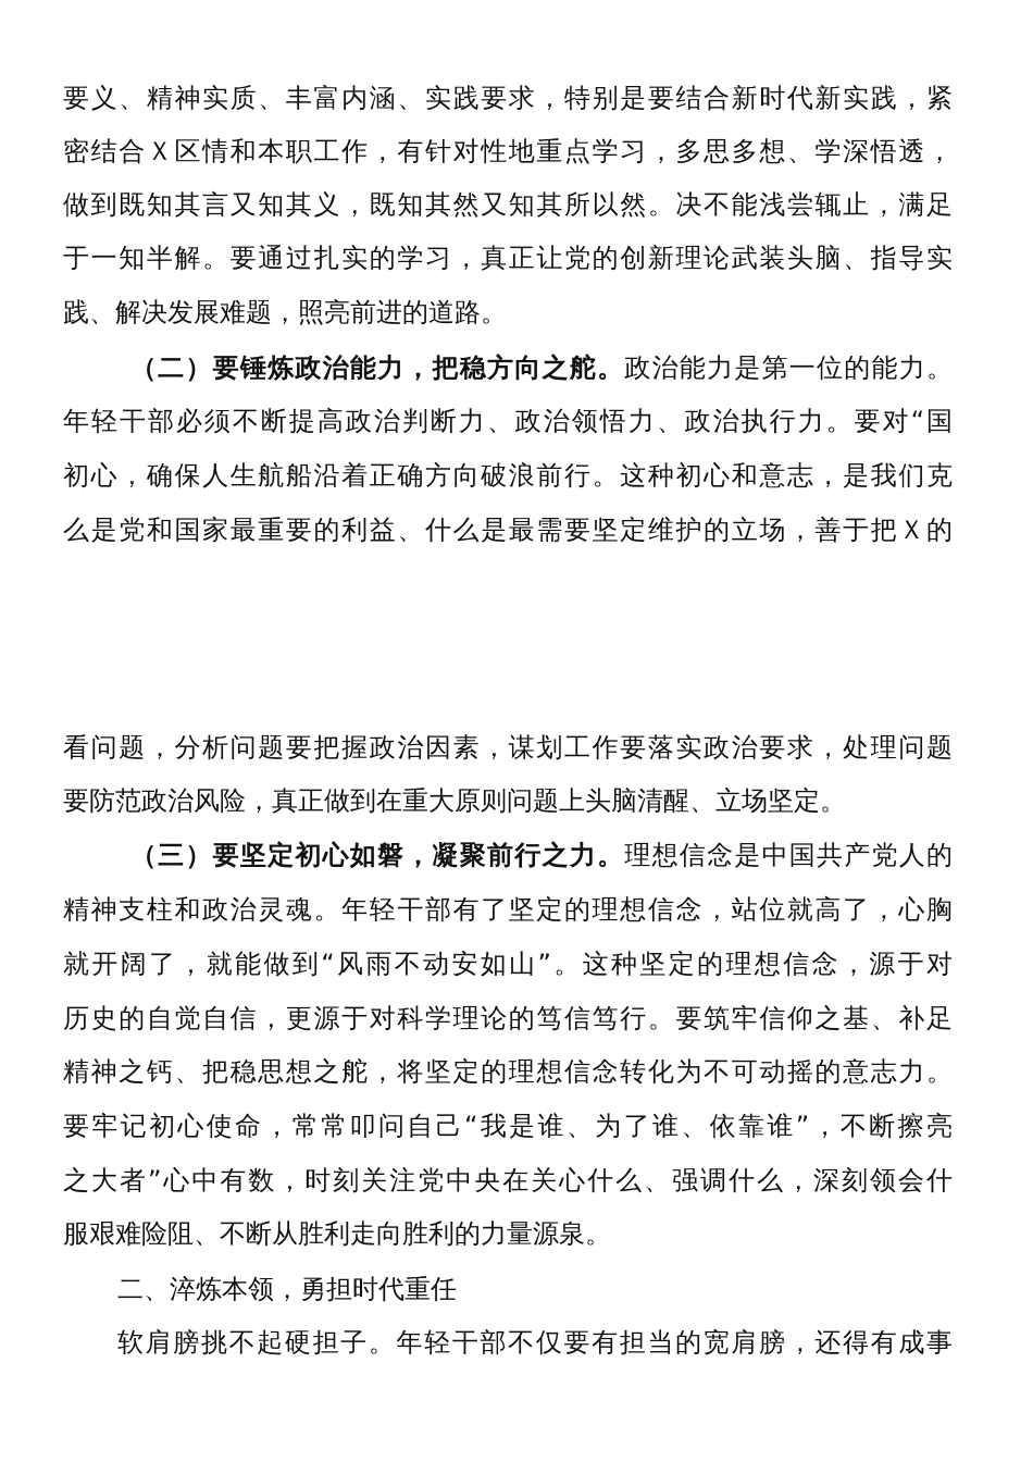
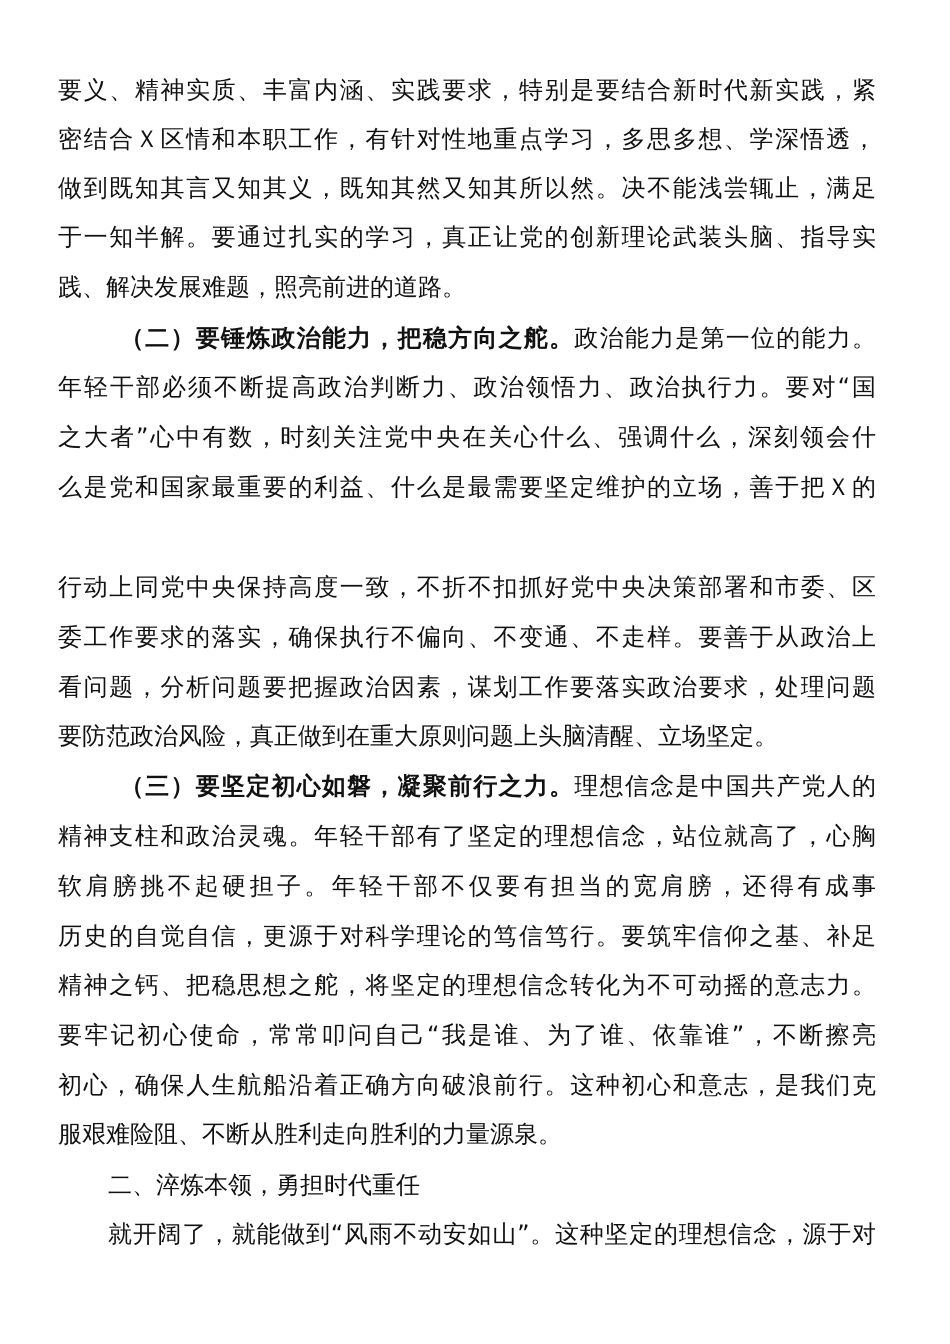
  要义、精神实质、丰富内涵、实践要求，特别是要结合新时代新实践，紧
  密结合Ｘ区情和本职工作，有针对性地重点学习，多思多想、学深悟透，
  做到既知其言又知其义，既知其然又知其所以然。决不能浅尝辄止，满足
  于一知半解。要通过扎实的学习，真正让党的创新理论武装头脑、指导实
  践、解决发展难题，照亮前进的道路。
  （二）要锤炼政治能力，把稳方向之舵。政治能力是第一位的能力。
  年轻干部必须不断提高政治判断力、政治领悟力、政治执行力。要对“国
- 初心，确保人生航船沿着正确方向破浪前行。这种初心和意志，是我们克
+ 之大者”心中有数，时刻关注党中央在关心什么、强调什么，深刻领会什
  么是党和国家最重要的利益、什么是最需要坚定维护的立场，善于把Ｘ的
+ 行动上同党中央保持高度一致，不折不扣抓好党中央决策部署和市委、区
+ 委工作要求的落实，确保执行不偏向、不变通、不走样。要善于从政治上
  看问题，分析问题要把握政治因素，谋划工作要落实政治要求，处理问题
  要防范政治风险，真正做到在重大原则问题上头脑清醒、立场坚定。
  （三）要坚定初心如磐，凝聚前行之力。理想信念是中国共产党人的
  精神支柱和政治灵魂。年轻干部有了坚定的理想信念，站位就高了，心胸
- 就开阔了，就能做到“风雨不动安如山”。这种坚定的理想信念，源于对
+ 软肩膀挑不起硬担子。年轻干部不仅要有担当的宽肩膀，还得有成事
  历史的自觉自信，更源于对科学理论的笃信笃行。要筑牢信仰之基、补足
  精神之钙、把稳思想之舵，将坚定的理想信念转化为不可动摇的意志力。
  要牢记初心使命，常常叩问自己“我是谁、为了谁、依靠谁”，不断擦亮
- 之大者”心中有数，时刻关注党中央在关心什么、强调什么，深刻领会什
+ 初心，确保人生航船沿着正确方向破浪前行。这种初心和意志，是我们克
  服艰难险阻、不断从胜利走向胜利的力量源泉。
  二、淬炼本领，勇担时代重任
- 软肩膀挑不起硬担子。年轻干部不仅要有担当的宽肩膀，还得有成事
+ 就开阔了，就能做到“风雨不动安如山”。这种坚定的理想信念，源于对
